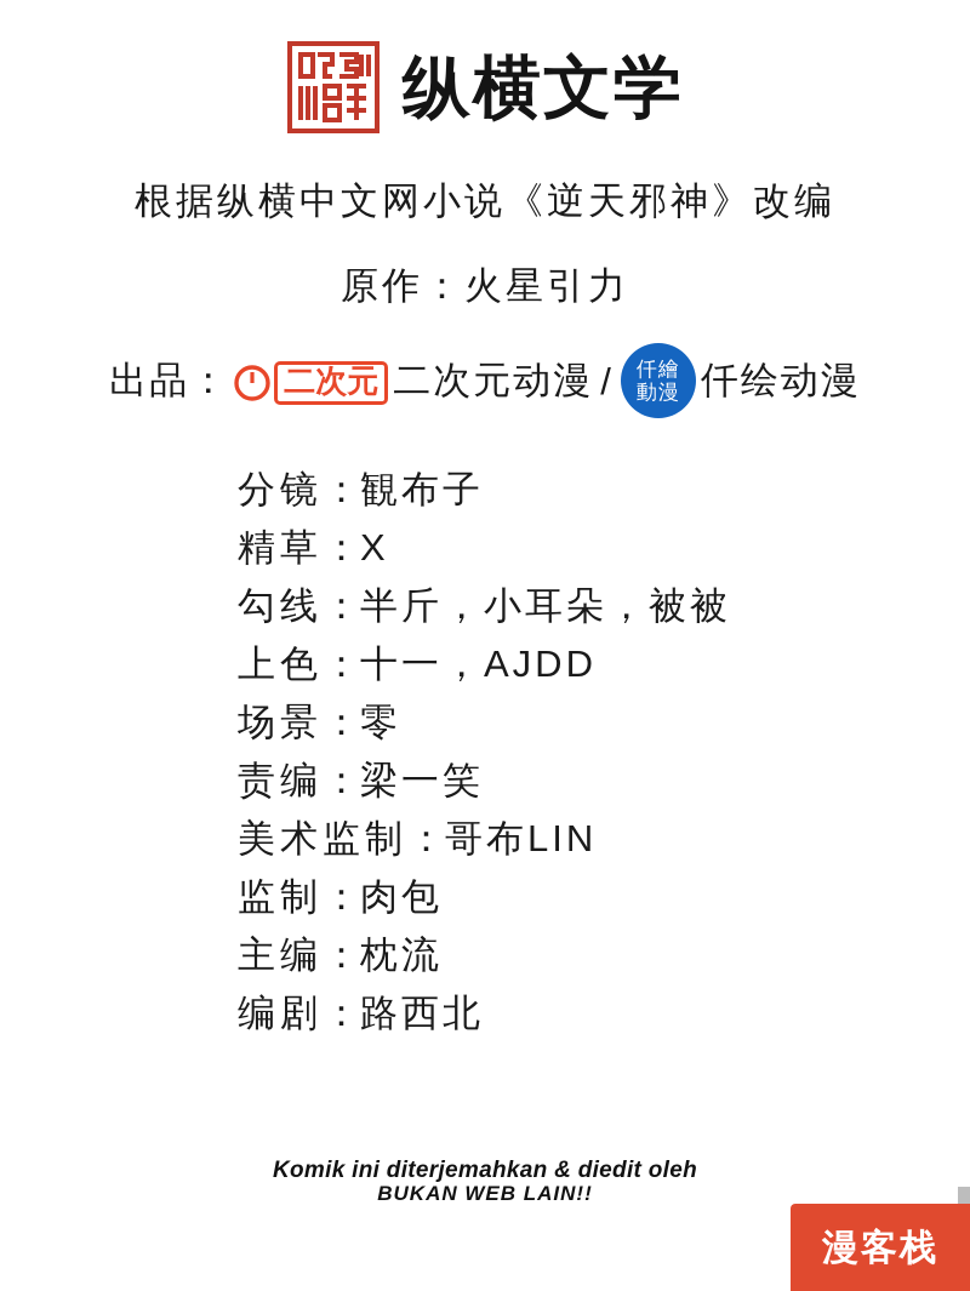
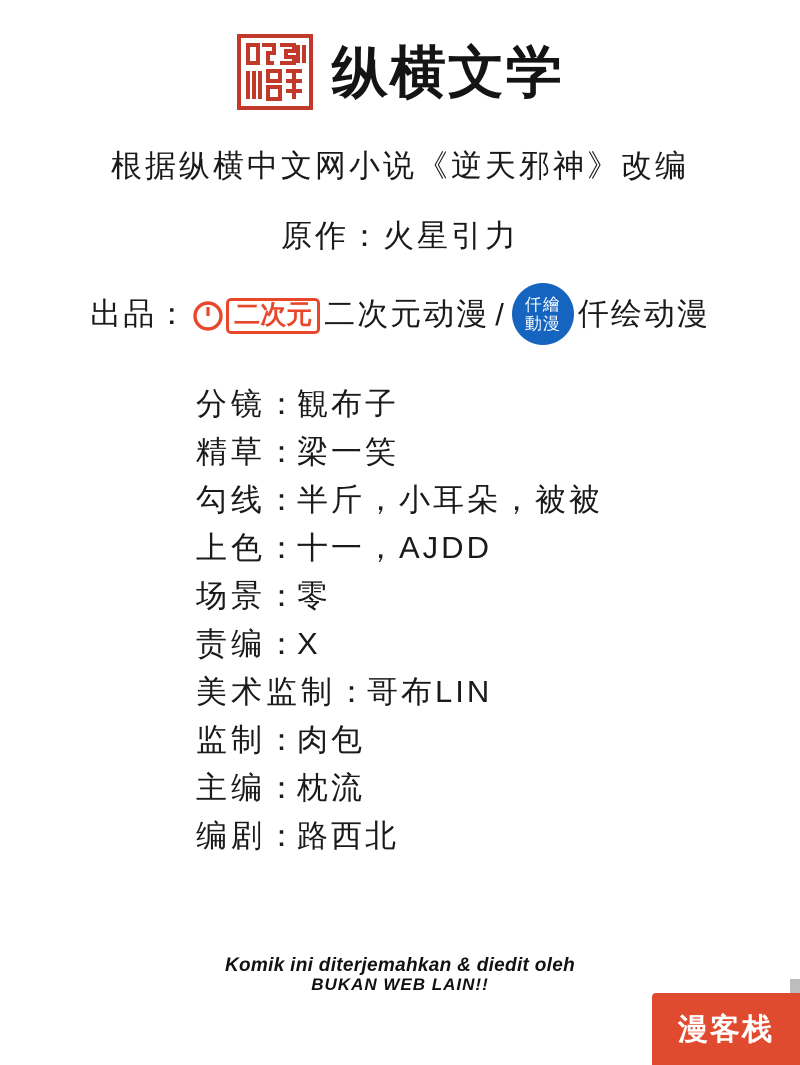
  纵横文学
  根据纵横中文网小说《逆天邪神》改编
  原作：火星引力
  出品：
  二次元
  二次元动漫
  /
  仟繪
  動漫
  仟绘动漫
  分镜：観布子
- 精草：X
+ 精草：梁一笑
  勾线：半斤，小耳朵，被被
  上色：十一，AJDD
  场景：零
- 责编：梁一笑
+ 责编：X
  美术监制：哥布LIN
  监制：肉包
  主编：枕流
  编剧：路西北
  Komik ini diterjemahkan & diedit oleh
  BUKAN WEB LAIN!!
  漫客栈
